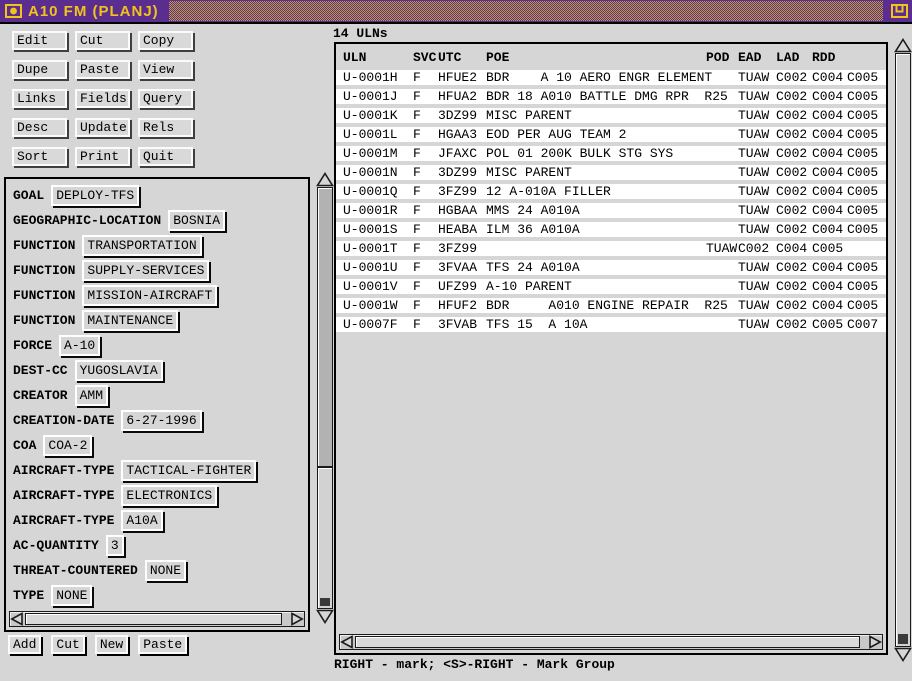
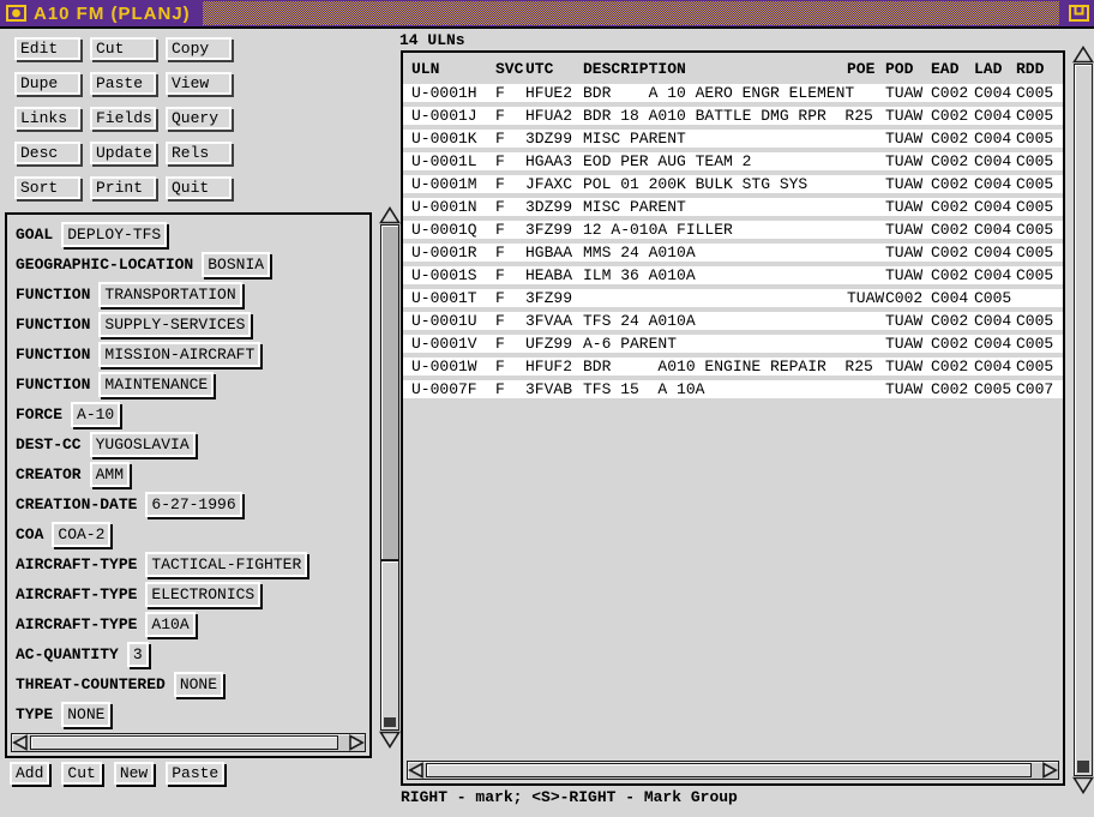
  A10 FM (PLANJ)
  Edit
  Cut
  Copy
  Dupe
  Paste
  View
  Links
  Fields
  Query
  Desc
  Update
  Rels
  Sort
  Print
  Quit
  GOAL
  DEPLOY-TFS
  GEOGRAPHIC-LOCATION
  BOSNIA
  FUNCTION
  TRANSPORTATION
  FUNCTION
  SUPPLY-SERVICES
  FUNCTION
  MISSION-AIRCRAFT
  FUNCTION
  MAINTENANCE
  FORCE
  A-10
  DEST-CC
  YUGOSLAVIA
  CREATOR
  AMM
  CREATION-DATE
  6-27-1996
  COA
  COA-2
  AIRCRAFT-TYPE
  TACTICAL-FIGHTER
  AIRCRAFT-TYPE
  ELECTRONICS
  AIRCRAFT-TYPE
  A10A
  AC-QUANTITY
  3
  THREAT-COUNTERED
  NONE
  TYPE
  NONE
  Add
  Cut
  New
  Paste
  14 ULNs
  ULN
  SVC
  UTC
+ DESCRIPTION
  POE
  POD
  EAD
  LAD
  RDD
  U-0001H
  F
  HFUE2
  BDR A 10 AERO ENGR ELEMEN
  TUAW
  C002
  C004
  C005
  U-0001J
  F
  HFUA2
  BDR 18 A010 BATTLE DMG RPR
  TUAW
  C002
  C004
  C005
  U-0001K
  F
  3DZ99
  MISC PARENT
  TUAW
  C002
  C004
  C005
  U-0001L
  F
  HGAA3
  EOD PER AUG TEAM 2
  TUAW
  C002
  C004
  C005
  U-0001M
  F
  JFAXC
  POL 01 200K BULK STG SYS
  TUAW
  C002
  C004
  C005
  U-0001N
  F
  3DZ99
  MISC PARENT
  TUAW
  C002
  C004
  C005
  U-0001Q
  F
  3FZ99
  12 A-010A FILLER
  TUAW
  C002
  C004
  C005
  U-0001R
  F
  HGBAA
  MMS 24 A010A
  TUAW
  C002
  C004
  C005
  U-0001S
  F
  HEABA
  ILM 36 A010A
  TUAW
  C002
  C004
  C005
  U-0001T
  F
  3FZ99
  TUAW
  C002
  C004
  C005
  U-0001U
  F
  3FVAA
  TFS 24 A010A
  TUAW
  C002
  C004
  C005
  U-0001V
  F
  UFZ99
- A-10 PARENT
+ A-6 PARENT
  TUAW
  C002
  C004
  C005
  U-0001W
  F
  HFUF2
  BDR A010 ENGINE REPAIR
  TUAW
  C002
  C004
  C005
  U-0007F
  F
  3FVAB
  TFS 15 A 10A
  TUAW
  C002
  C005
  C007
  RIGHT - mark; <S>-RIGHT - Mark Group
